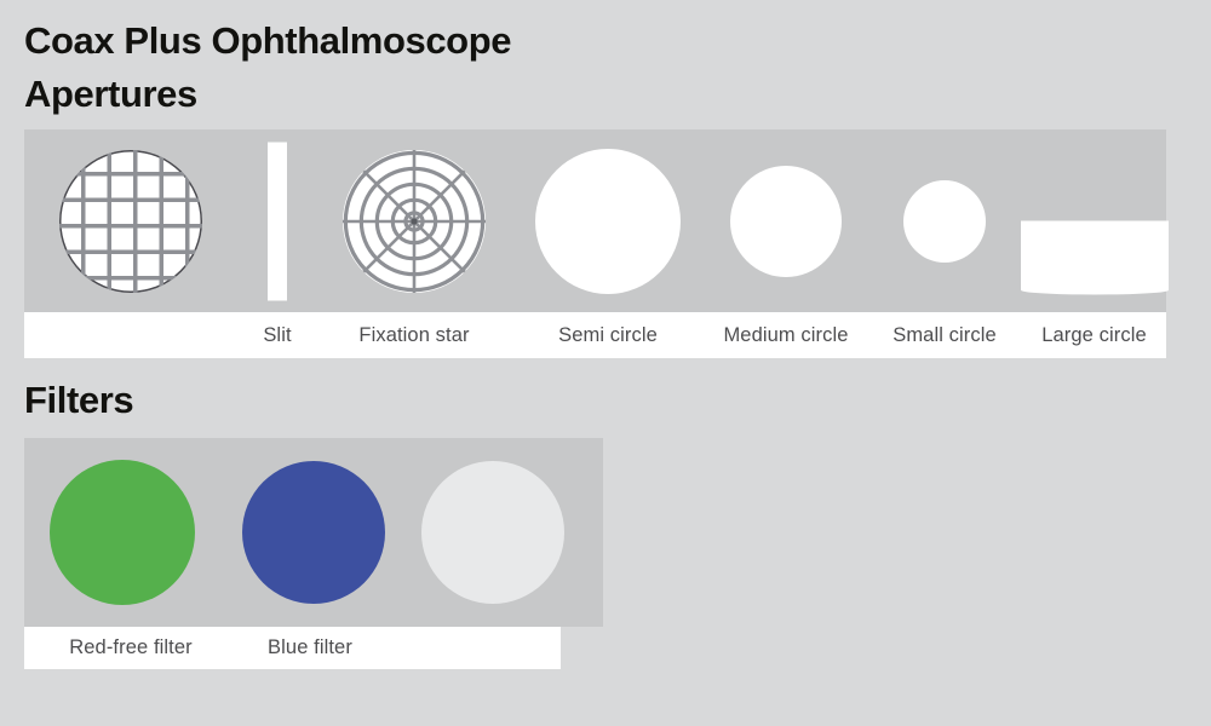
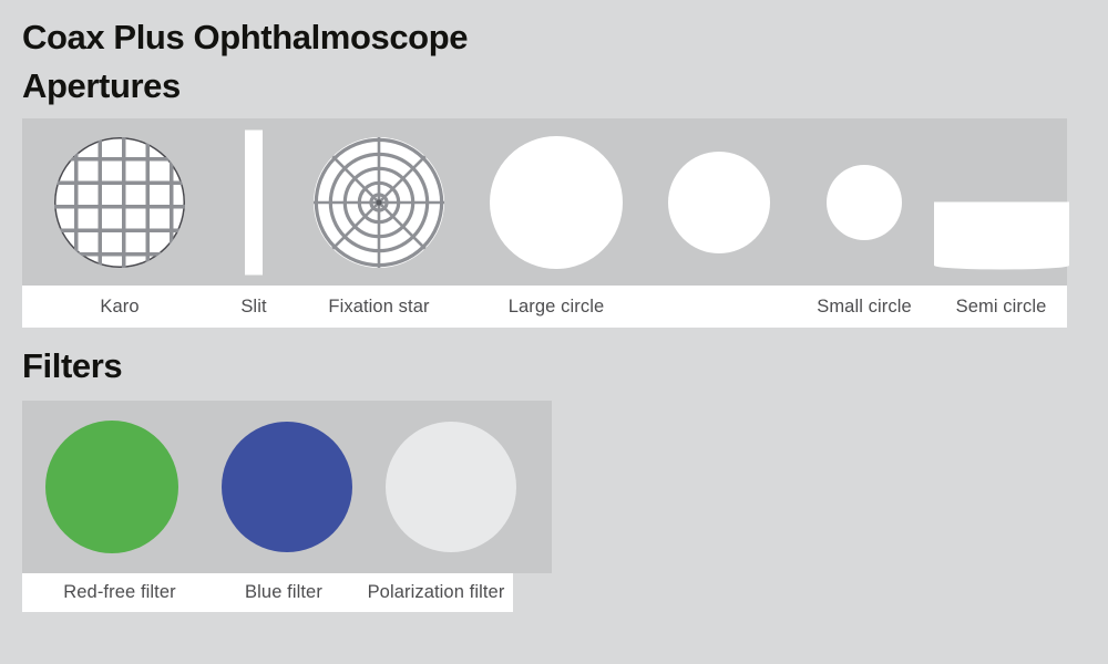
  Coax Plus Ophthalmoscope
  Apertures
+ Karo
  Slit
  Fixation star
- Semi circle
+ Large circle
- Medium circle
  Small circle
- Large circle
+ Semi circle
  Filters
  Red-free filter
  Blue filter
+ Polarization filter
